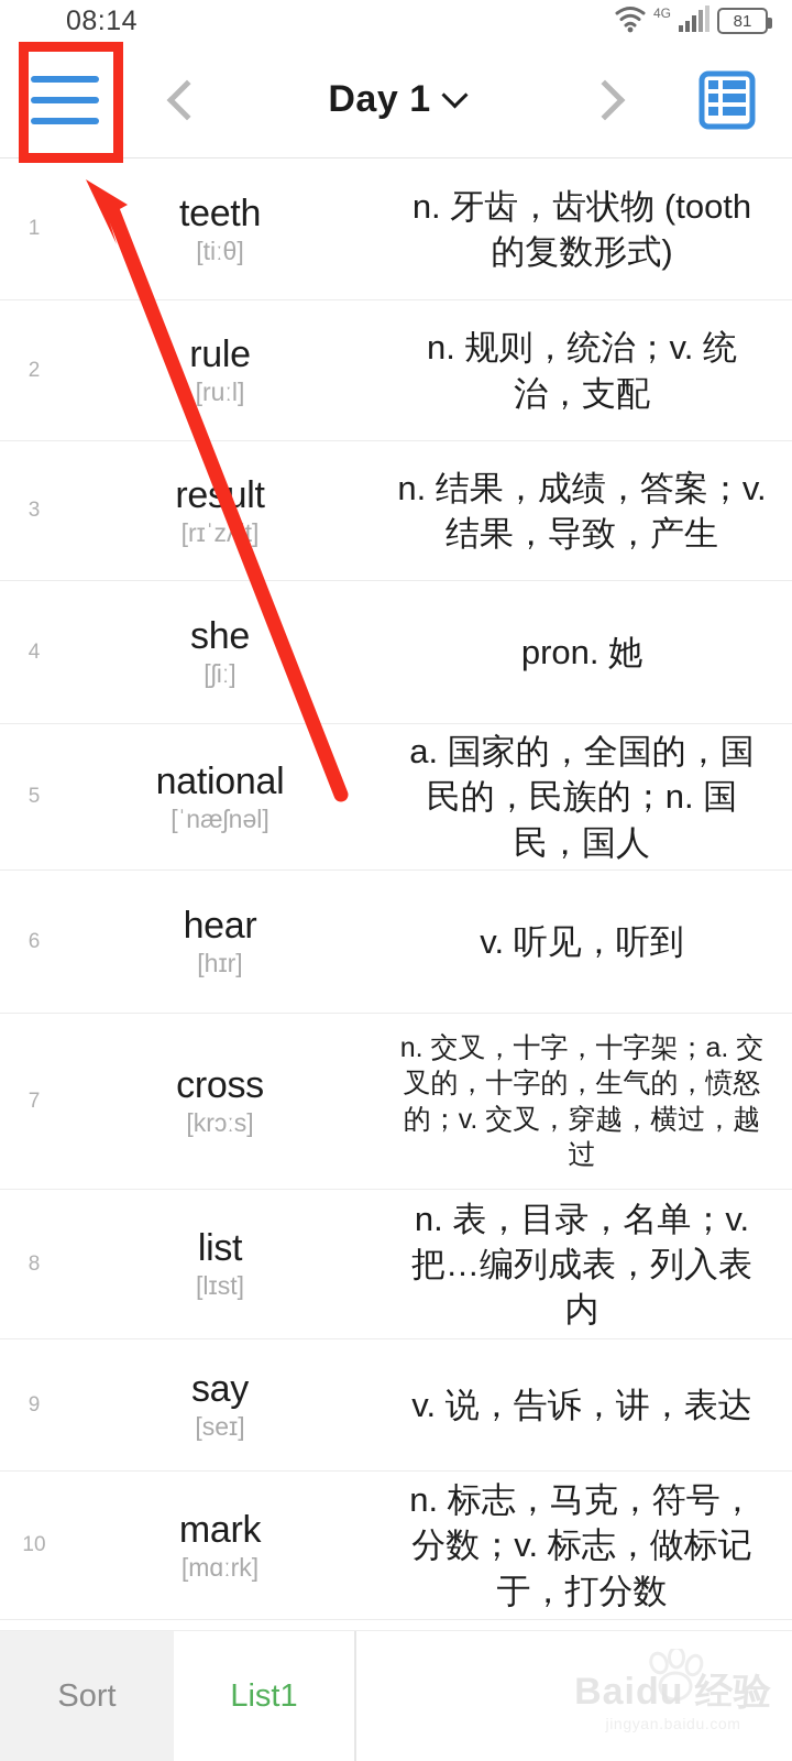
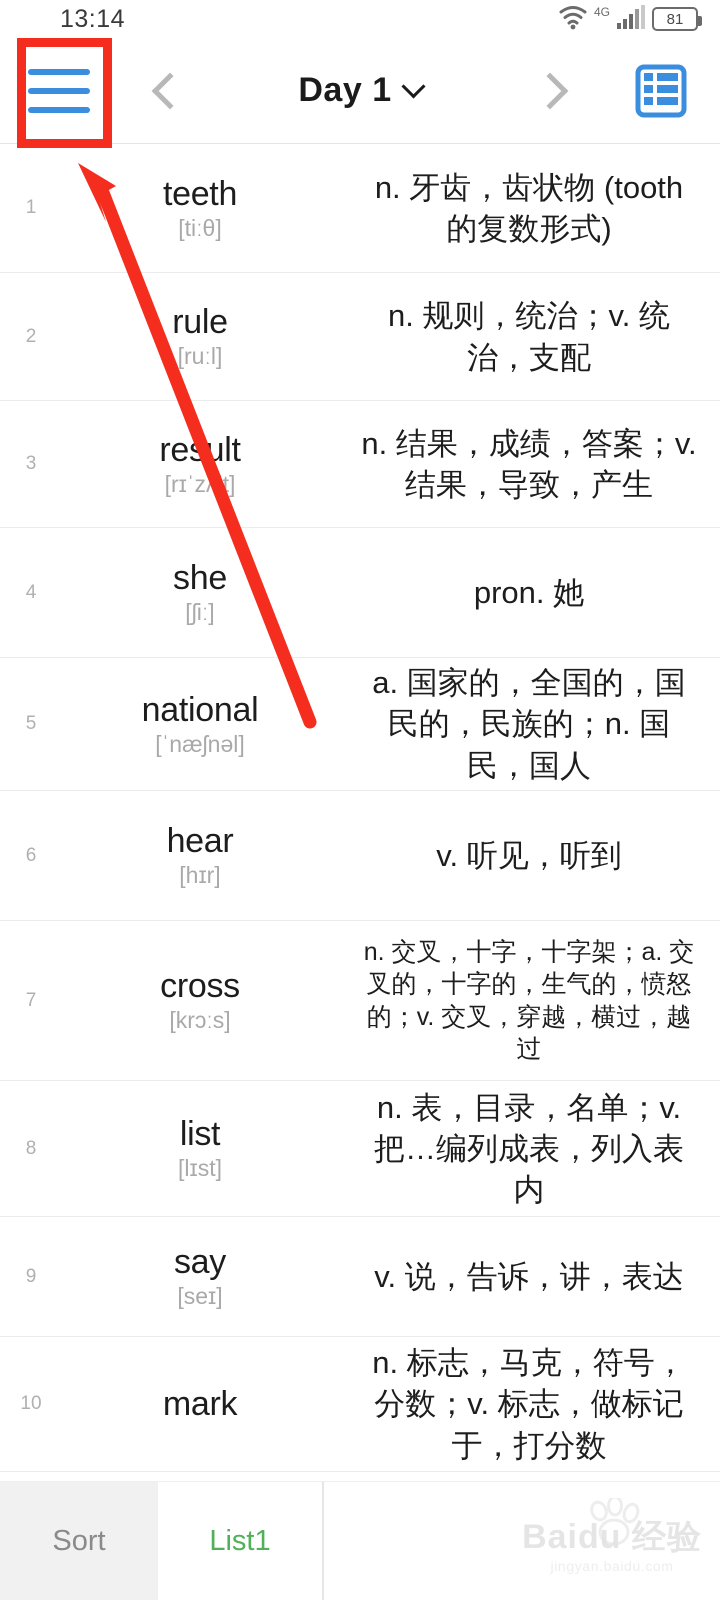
- 08:14
+ 13:14
  4G
  81
  Day 1
  1
  teeth
  [tiːθ]
  n. 牙齿，齿状物 (tooth的复数形式)
  2
  rule
  [ruːl]
  n. 规则，统治；v. 统治，支配
  3
  reult
  [rɪˈzt]
  n. 结果，成绩，答案；v. 结果，导致，产生
  4
  she
  [ʃiː]
  pron. 她
  5
  national
  [ˈnæʃnəl]
  a. 国家的，全国的，国民的，民族的；n. 国民，国人
  6
  hear
  [hɪr]
  v. 听见，听到
  7
  cross
  [krɔːs]
  n. 交叉，十字，十字架；a. 交叉的，十字的，生气的，愤怒的；v. 交叉，穿越，横过，越过
  8
  list
  [lɪst]
  n. 表，目录，名单；v. 把…编列成表，列入表内
  9
  say
  [seɪ]
  v. 说，告诉，讲，表达
  10
  mark
- [mɑːrk]
  n. 标志，马克，符号，分数；v. 标志，做标记于，打分数
  Sort
  List1
  Baidu 经验
